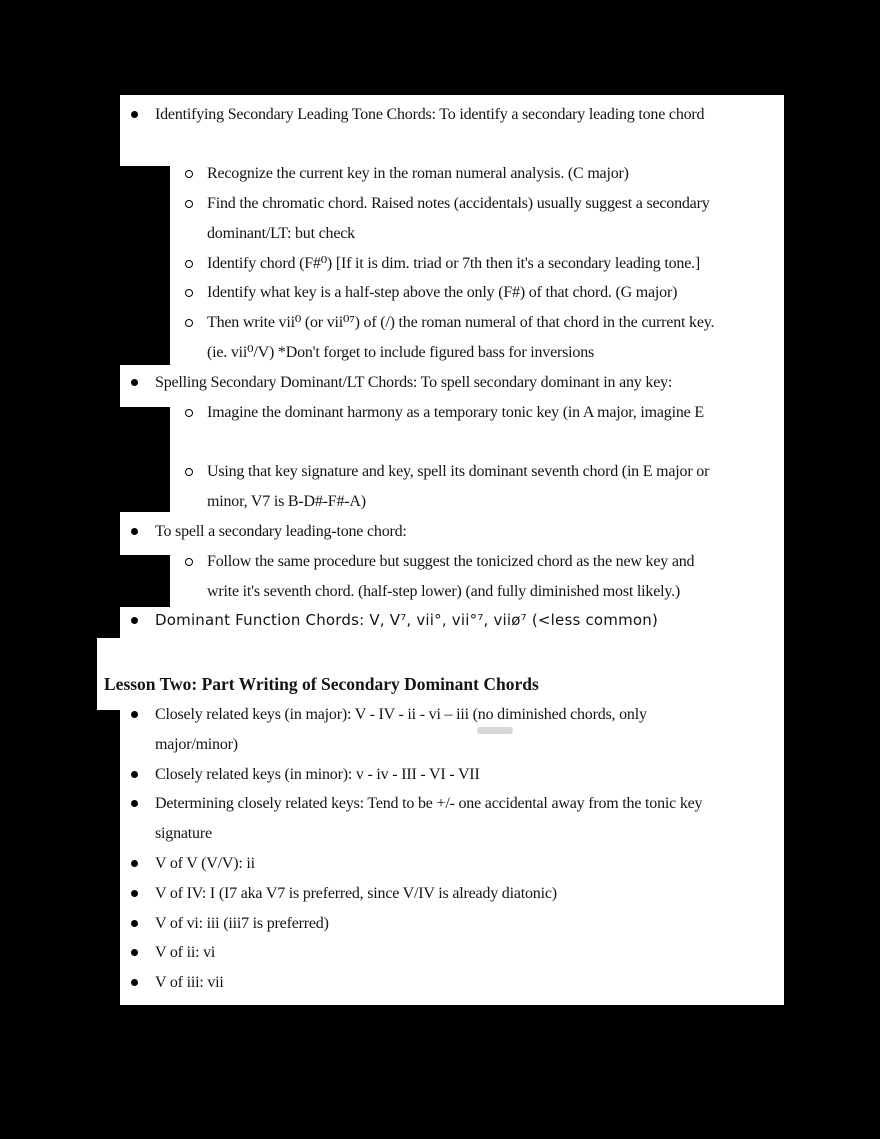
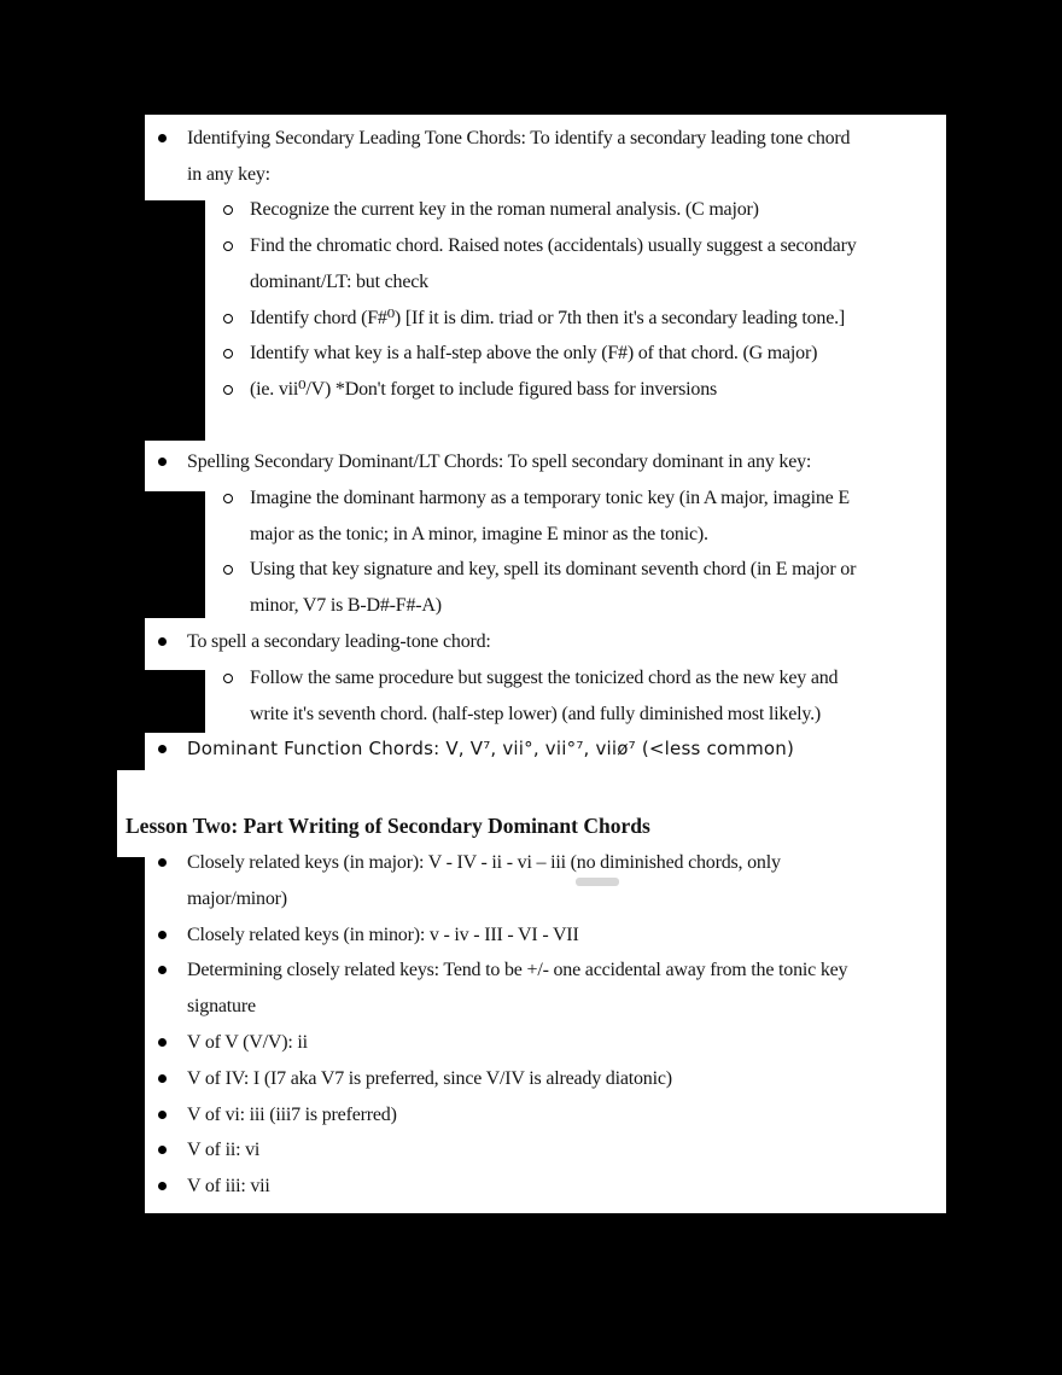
  Identifying Secondary Leading Tone Chords: To identify a secondary leading tone chord
+ in any key:
  Recognize the current key in the roman numeral analysis. (C major)
  Find the chromatic chord. Raised notes (accidentals) usually suggest a secondary
  dominant/LT: but check
  Identify chord (F#⁰) [If it is dim. triad or 7th then it's a secondary leading tone.]
  Identify what key is a half-step above the only (F#) of that chord. (G major)
- Then write vii⁰ (or vii⁰⁷) of (/) the roman numeral of that chord in the current key.
  (ie. vii⁰/V) *Don't forget to include figured bass for inversions
  Spelling Secondary Dominant/LT Chords: To spell secondary dominant in any key:
  Imagine the dominant harmony as a temporary tonic key (in A major, imagine E
+ major as the tonic; in A minor, imagine E minor as the tonic).
  Using that key signature and key, spell its dominant seventh chord (in E major or
  minor, V7 is B-D#-F#-A)
  To spell a secondary leading-tone chord:
  Follow the same procedure but suggest the tonicized chord as the new key and
  write it's seventh chord. (half-step lower) (and fully diminished most likely.)
  Dominant Function Chords: V, V⁷, vii°, vii°⁷, viiø⁷ (<less common)
  Lesson Two: Part Writing of Secondary Dominant Chords
  Closely related keys (in major): V - IV - ii - vi – iii (no diminished chords, only
  major/minor)
  Closely related keys (in minor): v - iv - III - VI - VII
  Determining closely related keys: Tend to be +/- one accidental away from the tonic key
  signature
  V of V (V/V): ii
  V of IV: I (I7 aka V7 is preferred, since V/IV is already diatonic)
  V of vi: iii (iii7 is preferred)
  V of ii: vi
  V of iii: vii
